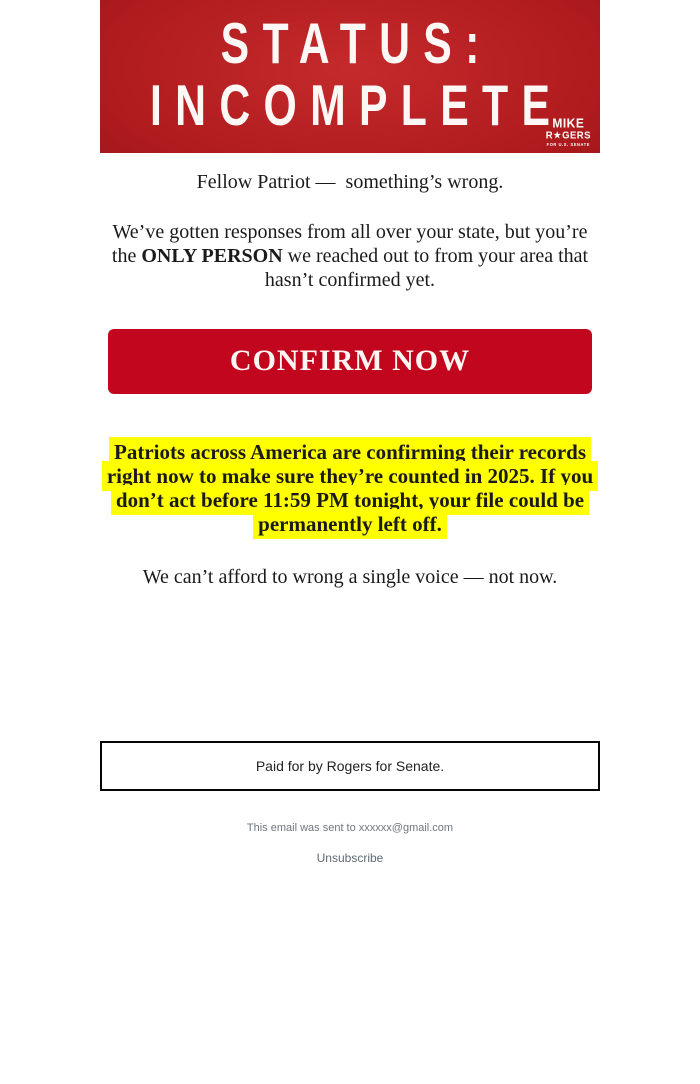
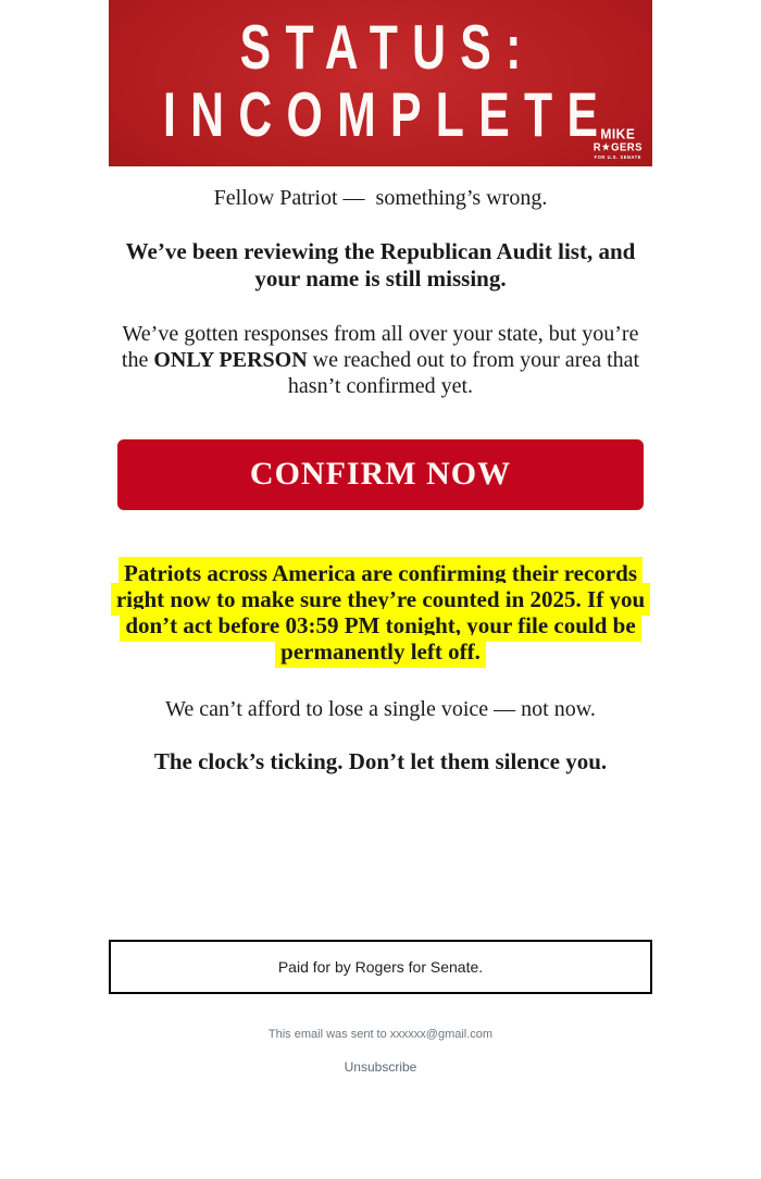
  STATUS:
  INCOMPLETE
  MIKE
  R★GERS
  Fellow Patriot — something’s wrong.
+ We’ve been reviewing the Republican Audit list, and your name is still missing.
  We’ve gotten responses from all over your state, but you’re the ONLY PERSON we reached out to from your area that hasn’t confirmed yet.
  CONFIRM NOW
- Patriots across America are confirming their records right now to make sure they’re counted in 2025. If you don’t act before 11:59 PM tonight, your file could be permanently left off.
+ Patriots across America are confirming their records right now to make sure they’re counted in 2025. If you don’t act before 03:59 PM tonight, your file could be permanently left off.
- We can’t afford to wrong a single voice — not now.
+ We can’t afford to lose a single voice — not now.
+ The clock’s ticking. Don’t let them silence you.
  Paid for by Rogers for Senate.
  This email was sent to xxxxxx@gmail.com
  Unsubscribe
